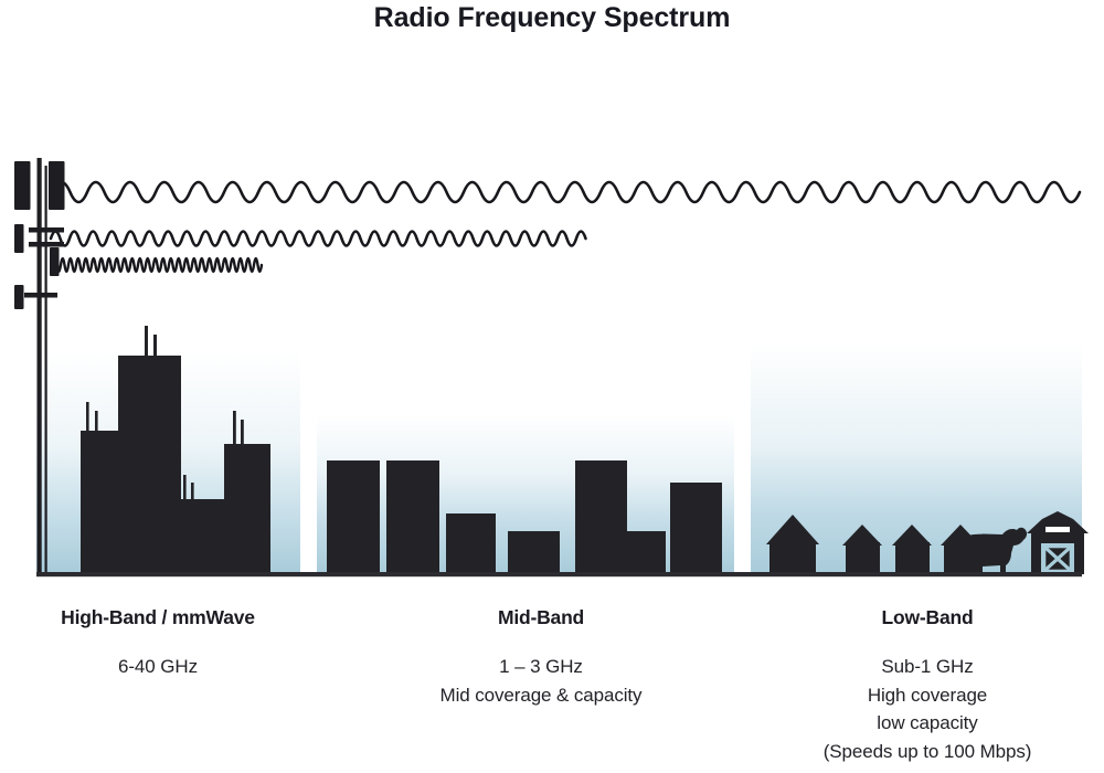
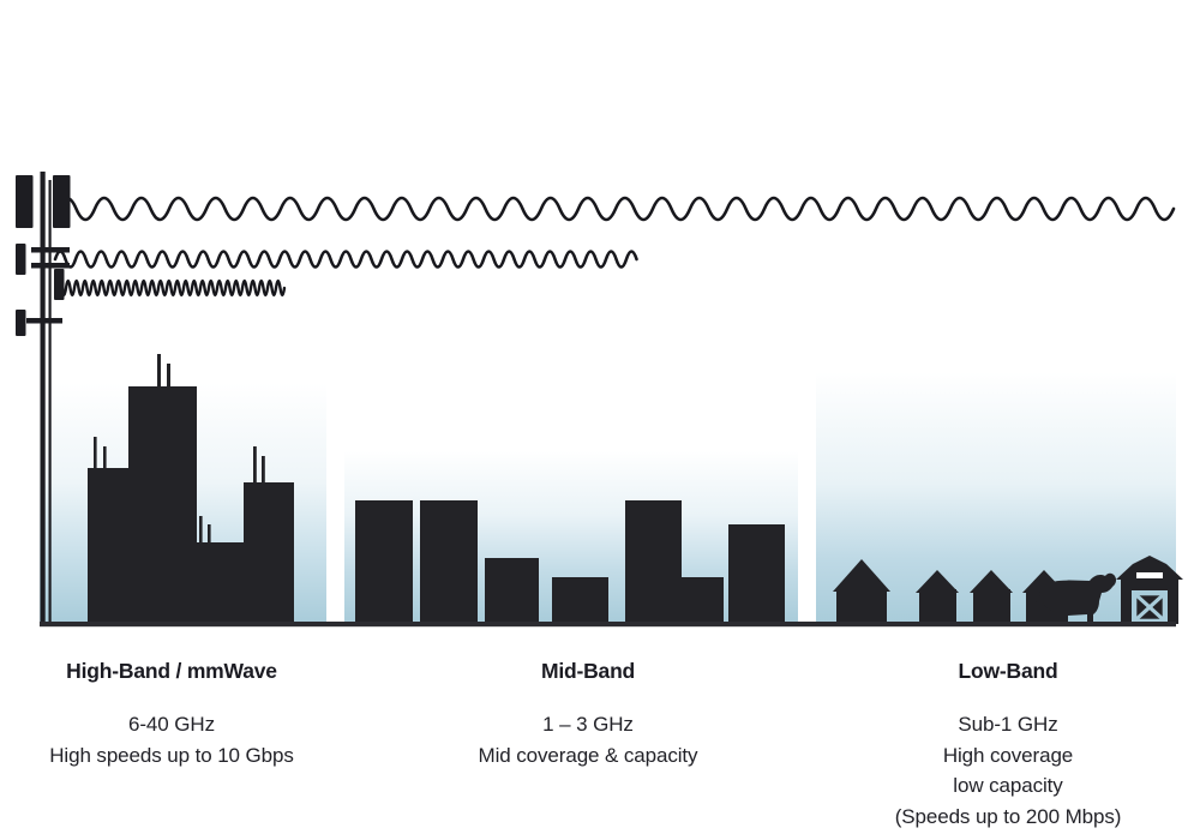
- Radio Frequency Spectrum
  High-Band / mmWave
  6-40 GHz
+ High speeds up to 10 Gbps
  Mid-Band
  1 – 3 GHz
  Mid coverage & capacity
  Low-Band
  Sub-1 GHz
  High coverage
  low capacity
- (Speeds up to 100 Mbps)
+ (Speeds up to 200 Mbps)
